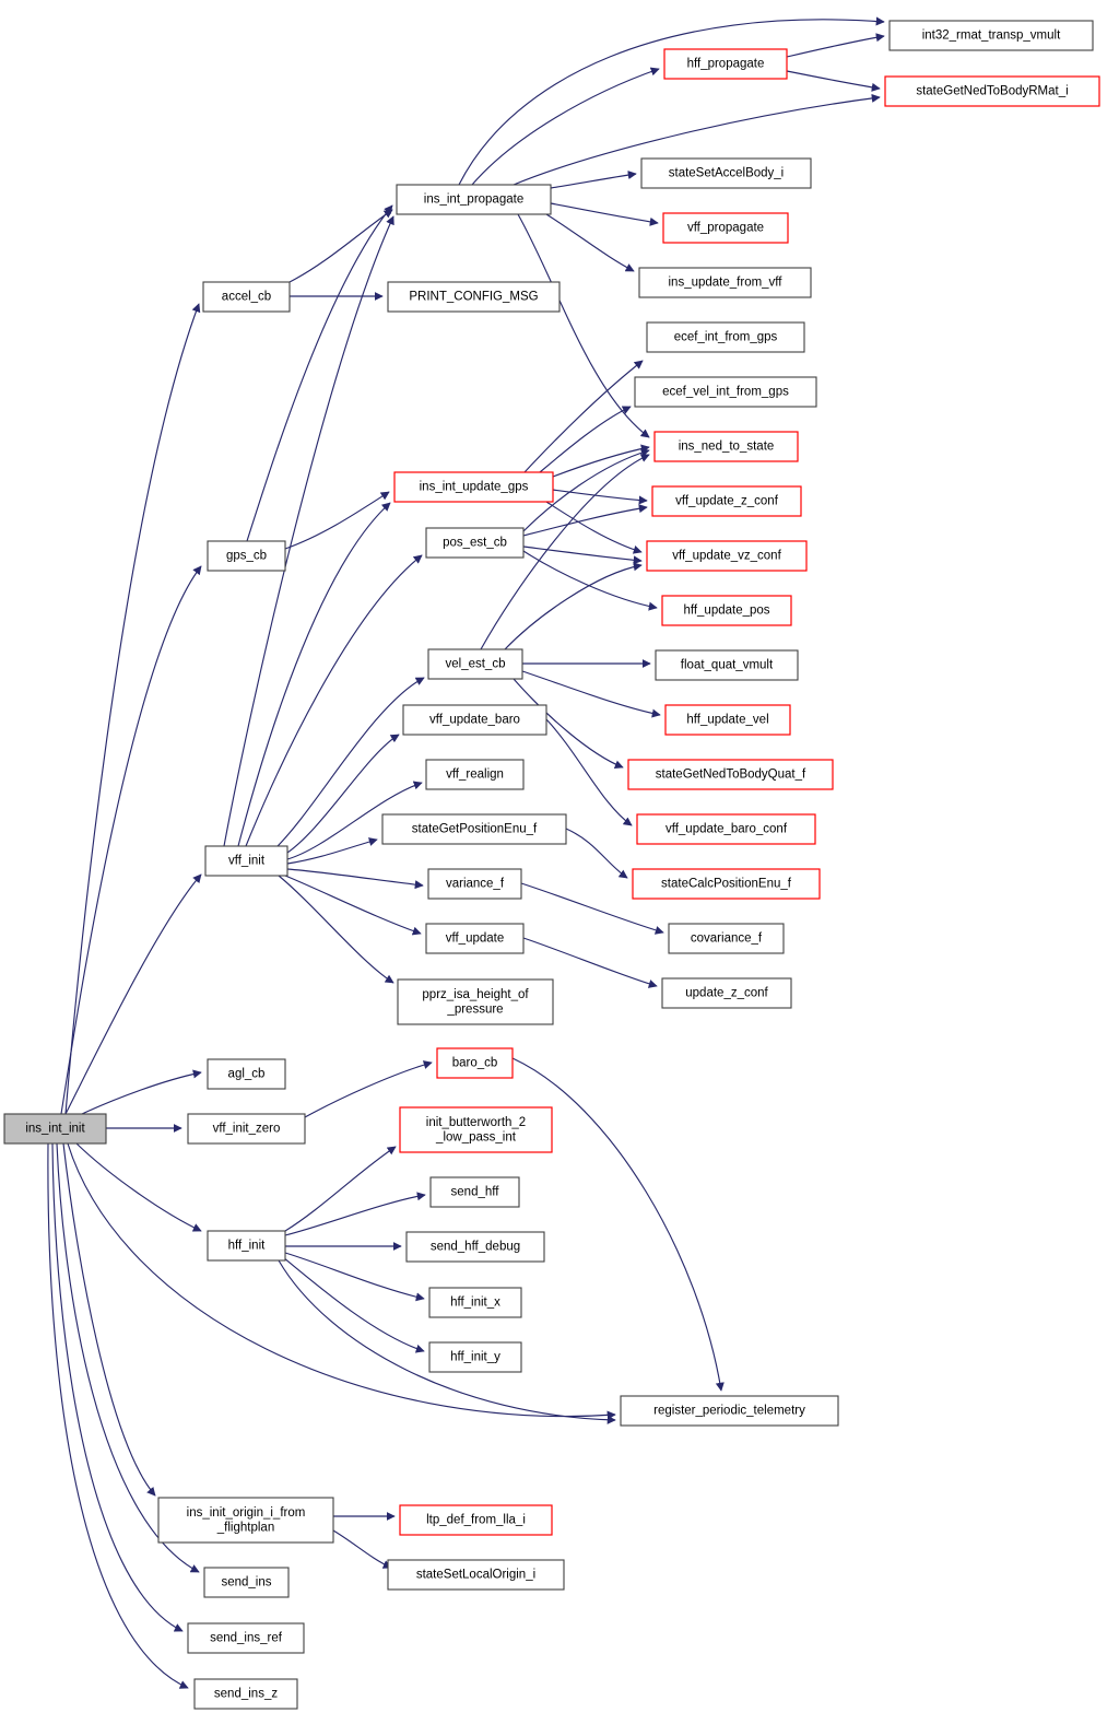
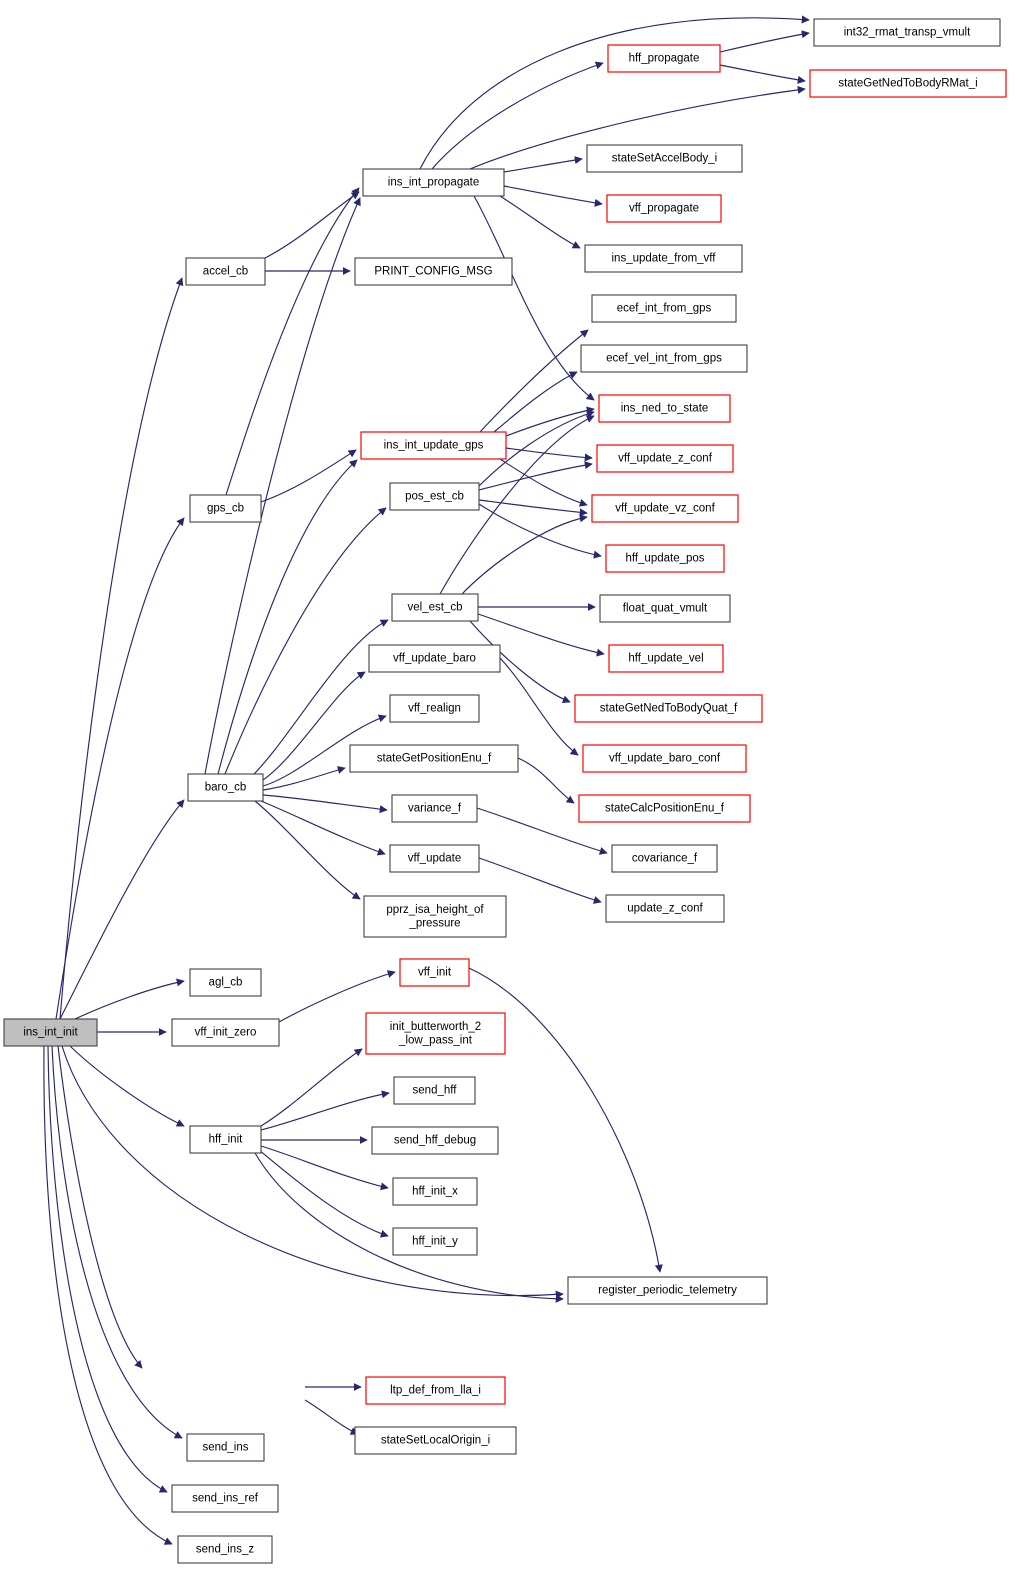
  ins_int_init
  accel_cb
  gps_cb
- vff_init
+ baro_cb
  agl_cb
  vff_init_zero
  hff_init
- ins_init_origin_i_from
- _flightplan
  send_ins
  send_ins_ref
  send_ins_z
  ins_int_propagate
  PRINT_CONFIG_MSG
  ins_int_update_gps
  pos_est_cb
  vel_est_cb
  vff_update_baro
  vff_realign
  stateGetPositionEnu_f
  variance_f
  vff_update
  pprz_isa_height_of
  _pressure
- baro_cb
+ vff_init
  init_butterworth_2
  _low_pass_int
  send_hff
  send_hff_debug
  hff_init_x
  hff_init_y
  ltp_def_from_lla_i
  stateSetLocalOrigin_i
  int32_rmat_transp_vmult
  hff_propagate
  stateGetNedToBodyRMat_i
  stateSetAccelBody_i
  vff_propagate
  ins_update_from_vff
  ecef_int_from_gps
  ecef_vel_int_from_gps
  ins_ned_to_state
  vff_update_z_conf
  vff_update_vz_conf
  hff_update_pos
  float_quat_vmult
  hff_update_vel
  stateGetNedToBodyQuat_f
  vff_update_baro_conf
  stateCalcPositionEnu_f
  covariance_f
  update_z_conf
  register_periodic_telemetry
